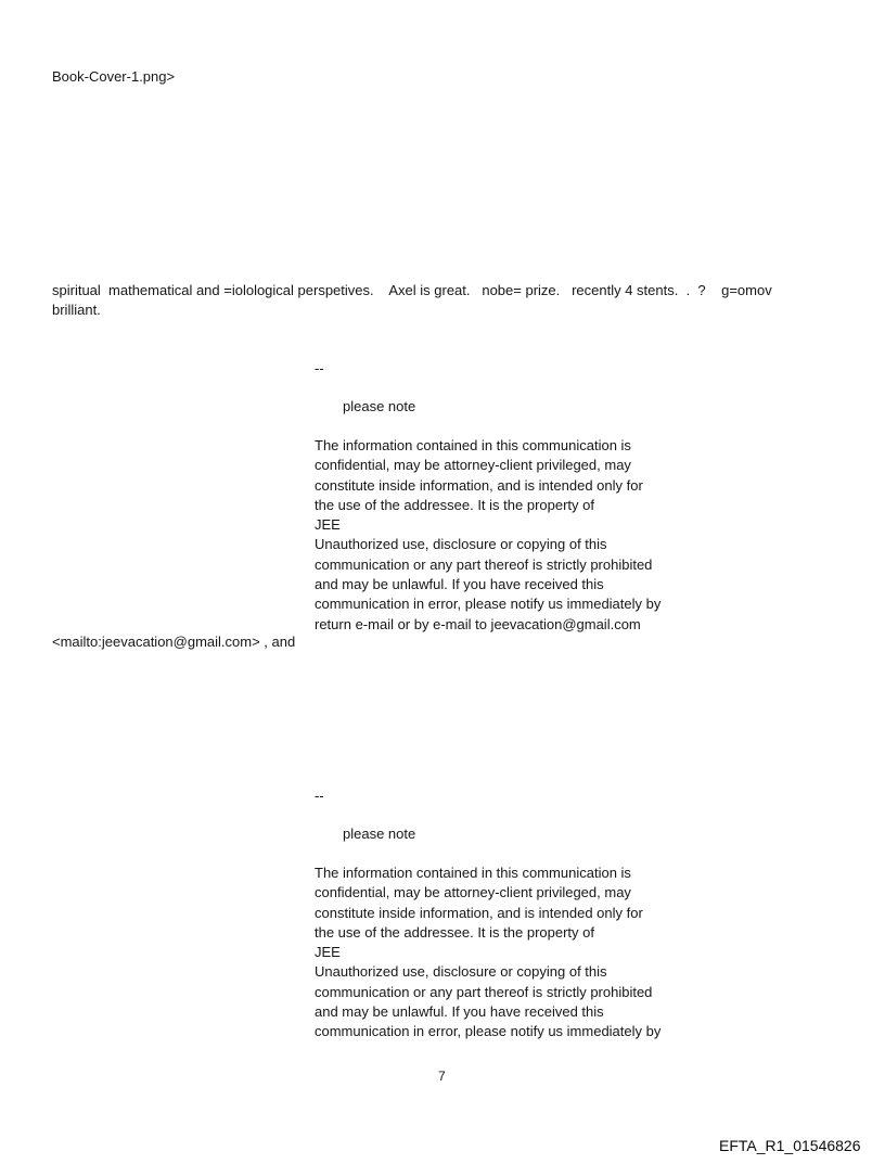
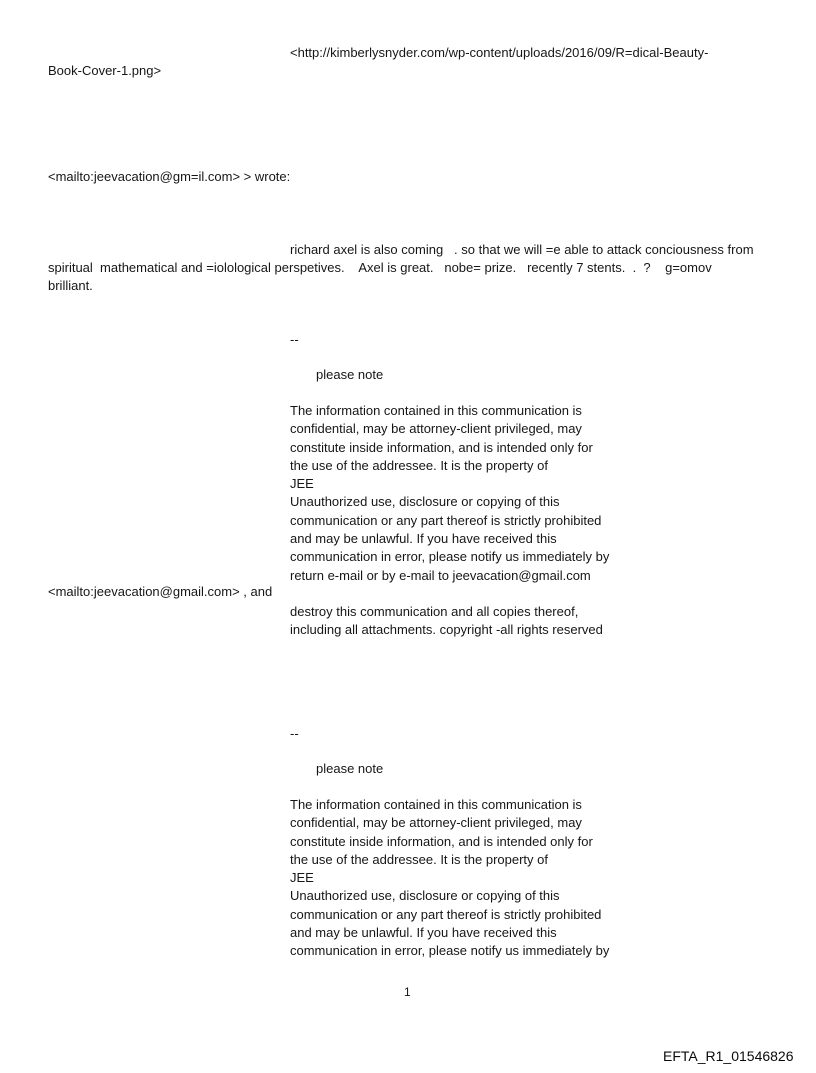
+ <http://kimberlysnyder.com/wp-content/uploads/2016/09/R=dical-Beauty-
  Book-Cover-1.png>
+ <mailto:jeevacation@gm=il.com> > wrote:
+ richard axel is also coming . so that we will =e able to attack conciousness from
- spiritual mathematical and =iolological perspetives. Axel is great. nobe= prize. recently 4 stents. . ? g=omov
+ spiritual mathematical and =iolological perspetives. Axel is great. nobe= prize. recently 7 stents. . ? g=omov
  brilliant.
  --
  please note
  The information contained in this communication is
  confidential, may be attorney-client privileged, may
  constitute inside information, and is intended only for
  the use of the addressee. It is the property of
  JEE
  Unauthorized use, disclosure or copying of this
  communication or any part thereof is strictly prohibited
  and may be unlawful. If you have received this
  communication in error, please notify us immediately by
  return e-mail or by e-mail to jeevacation@gmail.com
  <mailto:jeevacation@gmail.com> , and
+ destroy this communication and all copies thereof,
+ including all attachments. copyright -all rights reserved
  --
  please note
  The information contained in this communication is
  confidential, may be attorney-client privileged, may
  constitute inside information, and is intended only for
  the use of the addressee. It is the property of
  JEE
  Unauthorized use, disclosure or copying of this
  communication or any part thereof is strictly prohibited
  and may be unlawful. If you have received this
  communication in error, please notify us immediately by
- 7
+ 1
  EFTA_R1_01546826
